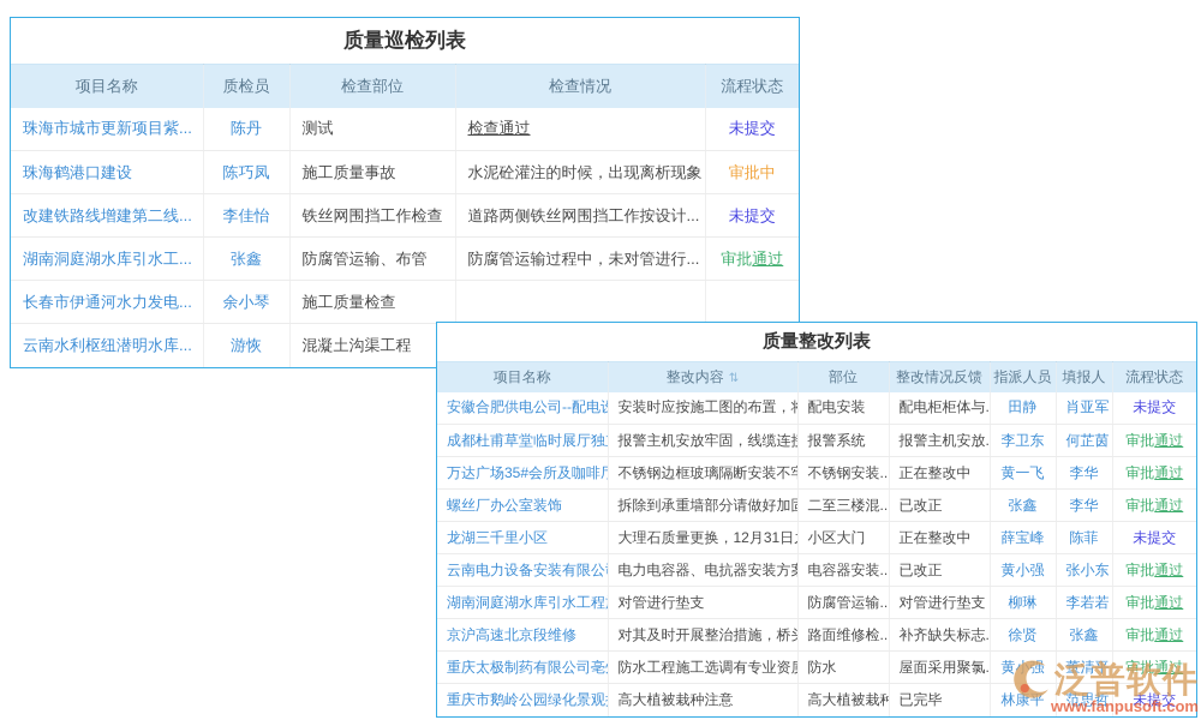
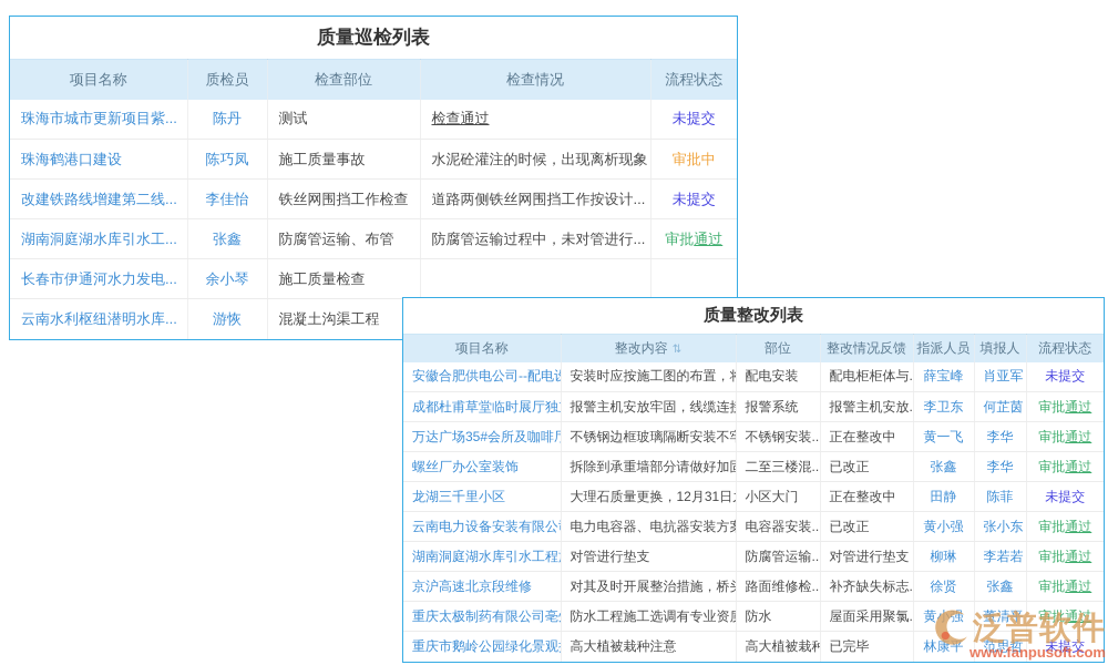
  质量巡检列表
  项目名称	质检员	检查部位	检查情况	流程状态
  珠海市城市更新项目紫...	陈丹	测试	检查通过	未提交
  珠海鹤港口建设	陈巧凤	施工质量事故	水泥砼灌注的时候，出现离析现象	审批中
  改建铁路线增建第二线...	李佳怡	铁丝网围挡工作检查	道路两侧铁丝网围挡工作按设计...	未提交
  湖南洞庭湖水库引水工...	张鑫	防腐管运输、布管	防腐管运输过程中，未对管进行...	审批通过
  长春市伊通河水力发电...	余小琴	施工质量检查
  云南水利枢纽潜明水库...	游恢	混凝土沟渠工程
  质量整改列表
  项目名称	整改内容 ⇅	部位	整改情况反馈	指派人员	填报人	流程状态
- 安徽合肥供电公司--配电	安装时应按施工图的布置，	配电安装	配电柜柜体与.	田静	肖亚军	未提交
+ 安徽合肥供电公司--配电	安装时应按施工图的布置，	配电安装	配电柜柜体与.	薛宝峰	肖亚军	未提交
  成都杜甫草堂临时展厅独	报警主机安放牢固，线缆连	报警系统	报警主机安放.	李卫东	何芷茵	审批通过
  万达广场35#会所及咖啡	不锈钢边框玻璃隔断安装不	不锈钢安装..	正在整改中	黄一飞	李华	审批通过
  螺丝厂办公室装饰	拆除到承重墙部分请做好加	二至三楼混..	已改正	张鑫	李华	审批通过
- 龙湖三千里小区	大理石质量更换，12月31日	小区大门	正在整改中	薛宝峰	陈菲	未提交
+ 龙湖三千里小区	大理石质量更换，12月31日	小区大门	正在整改中	田静	陈菲	未提交
  云南电力设备安装有限公	电力电容器、电抗器安装方	电容器安装..	已改正	黄小强	张小东	审批通过
  湖南洞庭湖水库引水工程	对管进行垫支	防腐管运输..	对管进行垫支	柳琳	李若若	审批通过
  京沪高速北京段维修	对其及时开展整治措施，桥	路面维修检..	补齐缺失标志.	徐贤	张鑫	审批通过
  重庆太极制药有限公司亳	防水工程施工选调有专业资	防水	屋面采用聚氯.	黄小强	董清平	审批通过
  重庆市鹅岭公园绿化景观	高大植被栽种注意	高大植被栽种	已完毕	林康平	范思哲	未提交
  泛普软件
  www.fanpusoft.com
